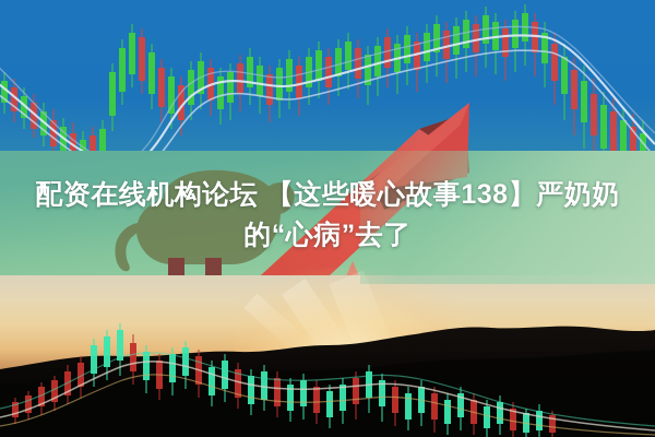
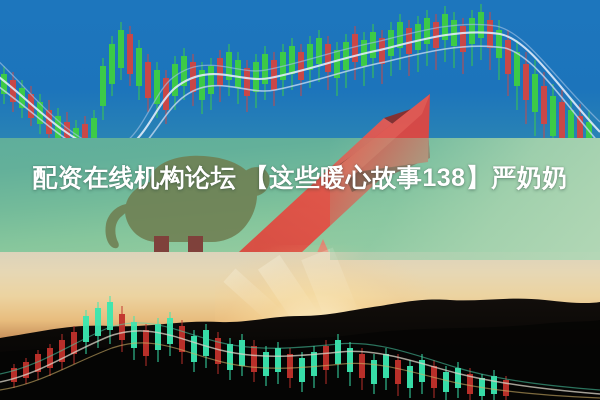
  配资在线机构论坛 【这些暖心故事138】严奶奶
- 的“心病”去了
